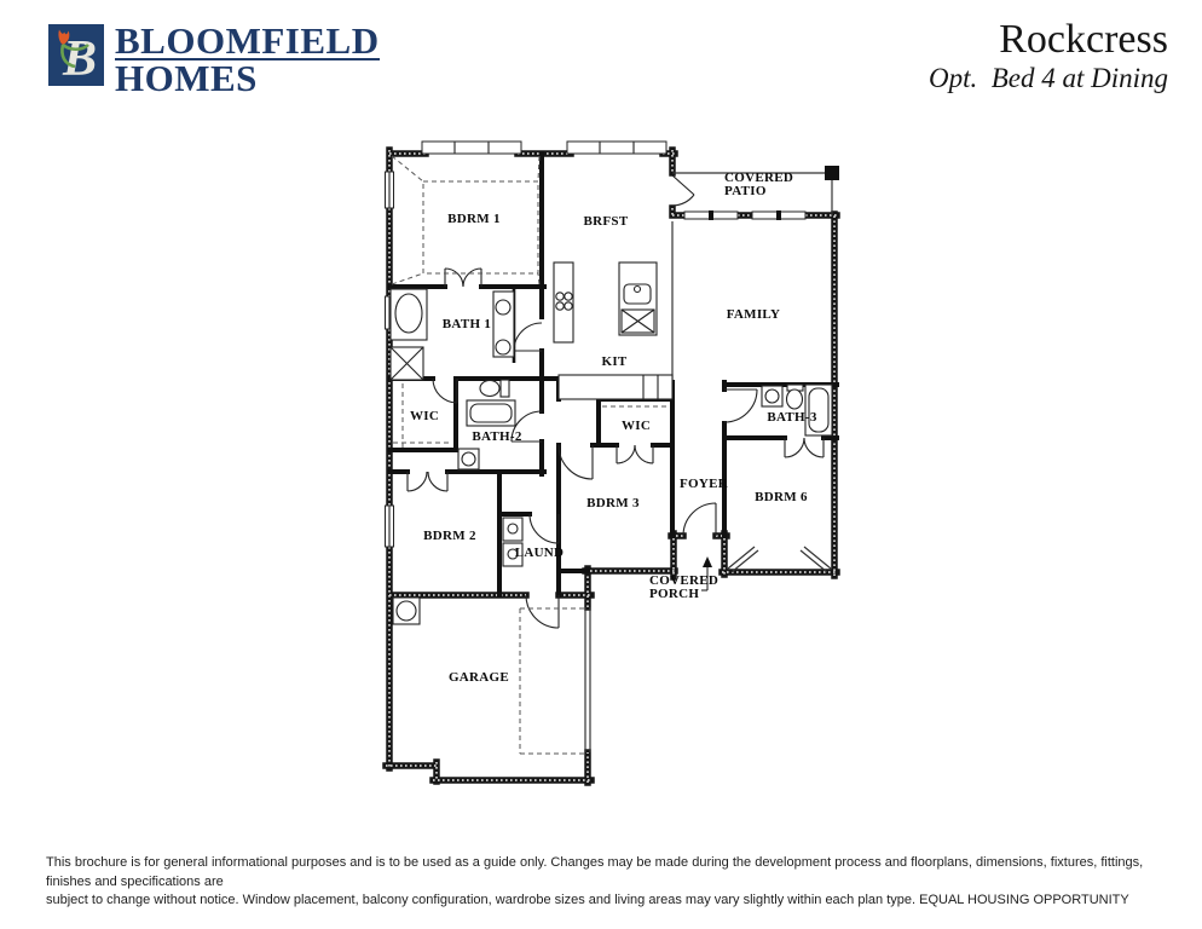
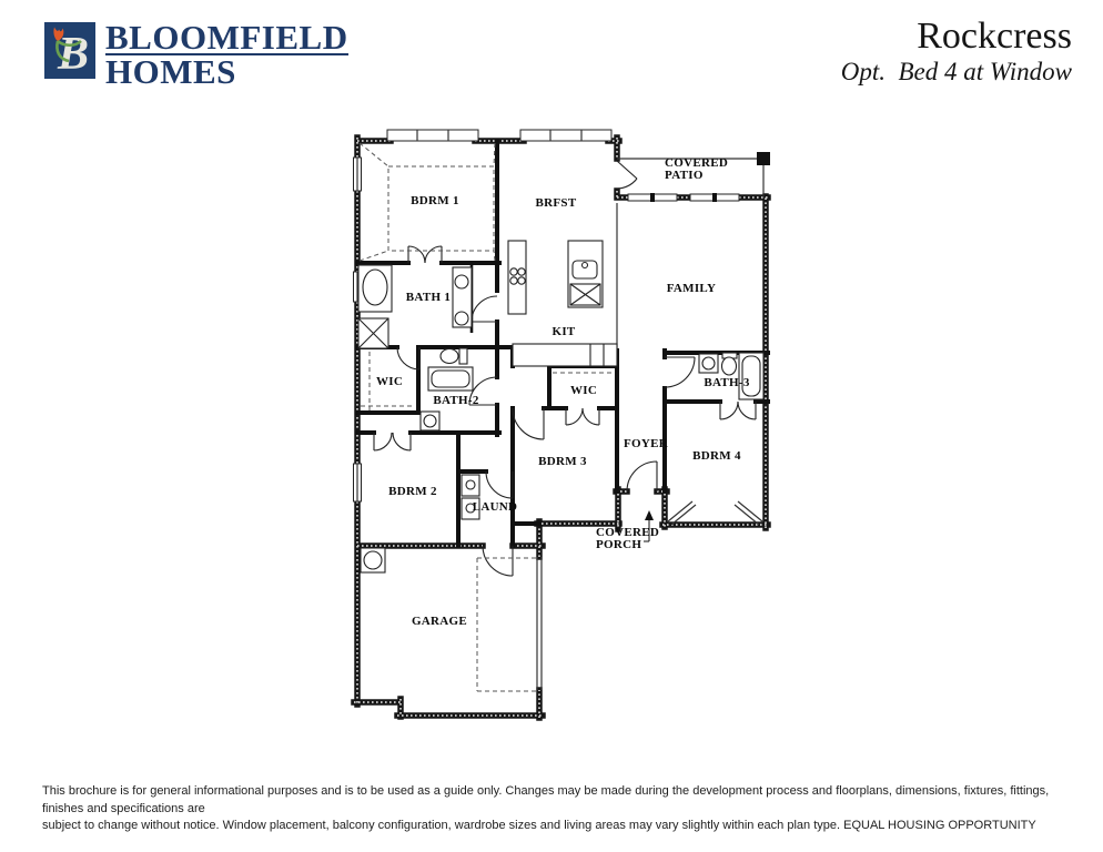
  B
  BLOOMFIELD
  HOMES
  Rockcress
- Opt. Bed 4 at Dining
+ Opt. Bed 4 at Window
  BDRM 1
  BRFST
  COVERED
  PATIO
  FAMILY
  BATH 1
  KIT
  WIC
  BATH-2
  WIC
  BATH-3
  FOYER
  BDRM 3
- BDRM 6
+ BDRM 4
  BDRM 2
  LAUND
  COVERED
  PORCH
  GARAGE
  This brochure is for general informational purposes and is to be used as a guide only. Changes may be made during the development process and floorplans, dimensions, fixtures, fittings, finishes and specifications are
  subject to change without notice. Window placement, balcony configuration, wardrobe sizes and living areas may vary slightly within each plan type. EQUAL HOUSING OPPORTUNITY
